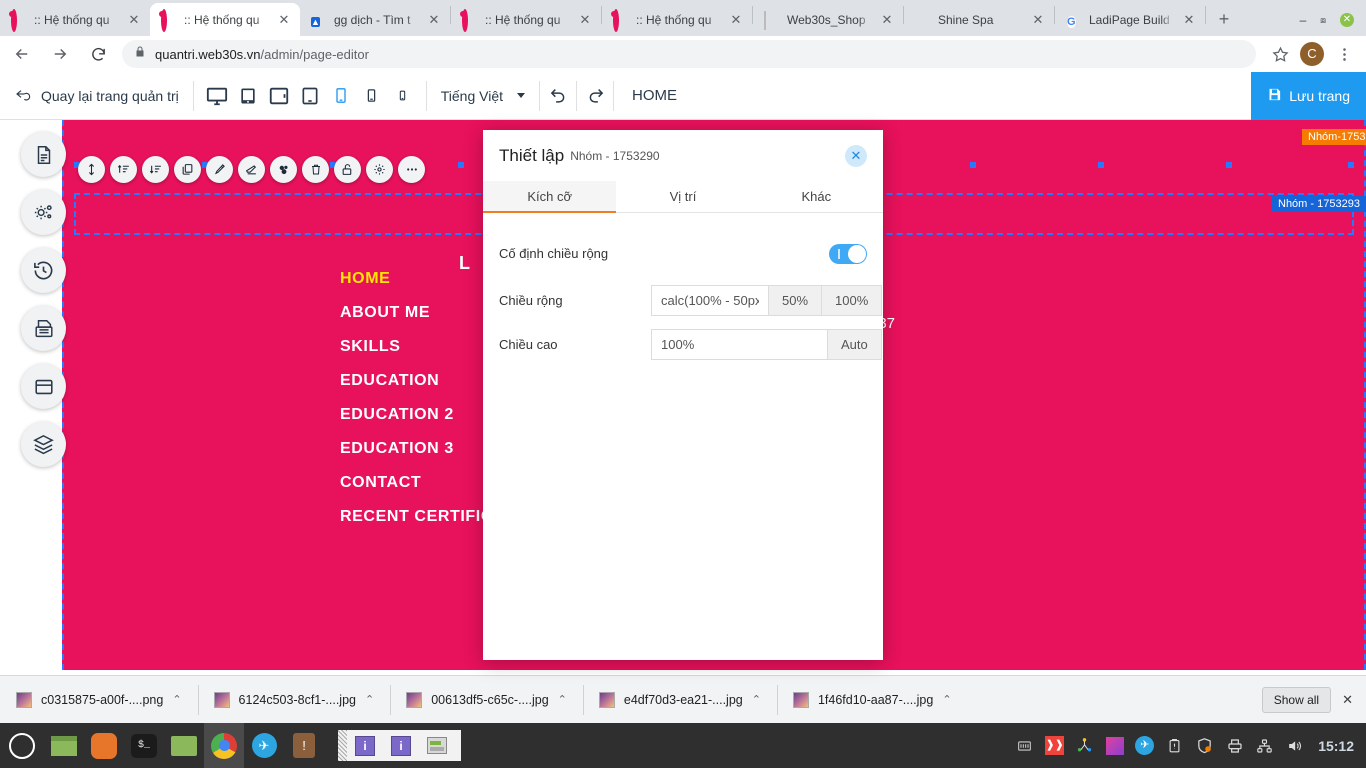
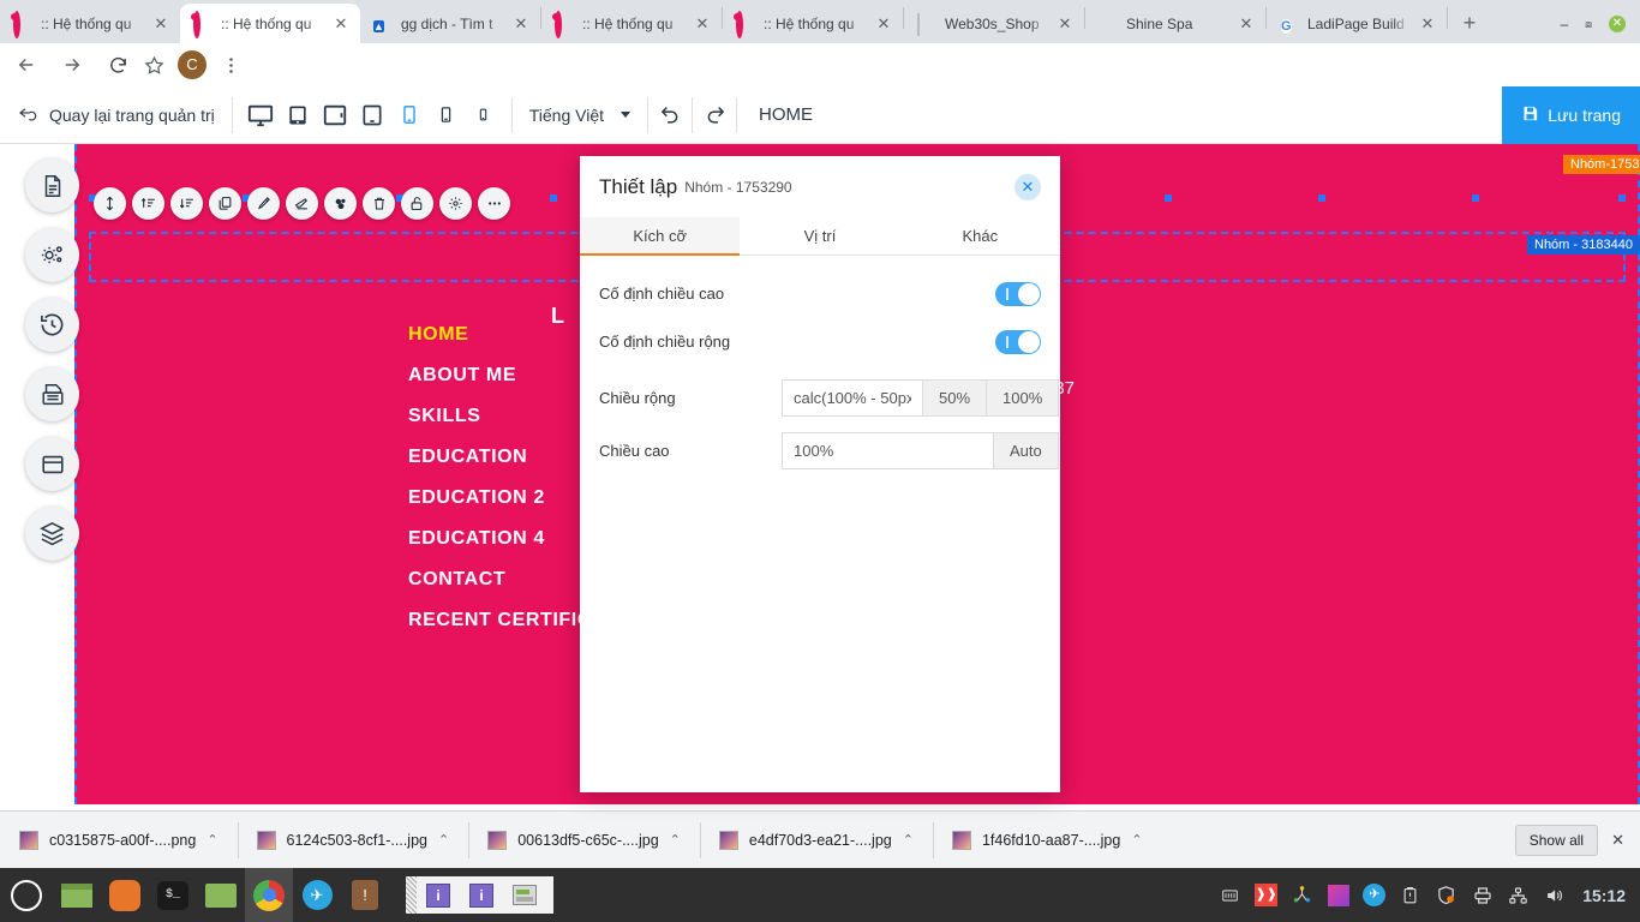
  :: Hệ thống qu
  ✕
  :: Hệ thống qu
  ✕
  ▲
  gg dịch - Tìm t
  ✕
  :: Hệ thống qu
  ✕
  :: Hệ thống qu
  ✕
  Web30s_Shop
  ✕
  Shine Spa
  ✕
  G
  LadiPage Build
  ✕
  +
  –
  ⧈
  ✕
- quantri.web30s.vn/admin/page-editor
  C
  Quay lại trang quản trị
  Tiếng Việt
  HOME
  Lưu trang
  L
  Nhóm-1753
- Nhóm - 1753293
+ Nhóm - 3183440
  HOME
  ABOUT ME
  SKILLS
  EDUCATION
  EDUCATION 2
- EDUCATION 3
+ EDUCATION 4
  CONTACT
  RECENT CERTIFI
  Thiết lập
  Nhóm - 1753290
  ✕
  Kích cỡ
  Vị trí
  Khác
+ Cố định chiều cao
  Cố định chiều rộng
  Chiều rộng
  calc(100% - 50px
  50%
  100%
  Chiều cao
  100%
  Auto
  c0315875-a00f-....png
  ⌃
  6124c503-8cf1-....jpg
  ⌃
  00613df5-c65c-....jpg
  ⌃
  e4df70d3-ea21-....jpg
  ⌃
  1f46fd10-aa87-....jpg
  ⌃
  Show all
  ✕
  $_
  ✈
  !
  i
  i
  ❱❱
  ✈
  15:12
